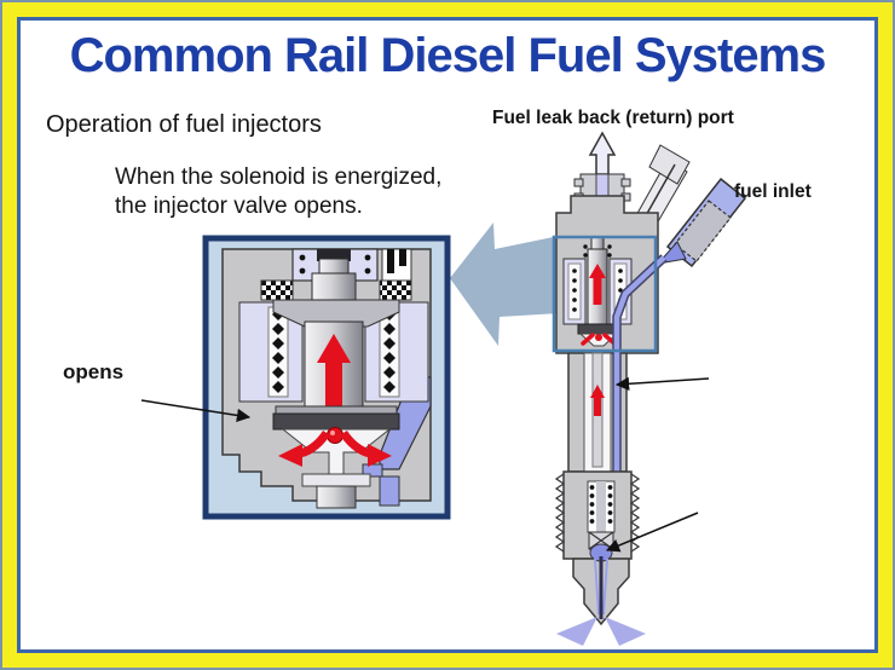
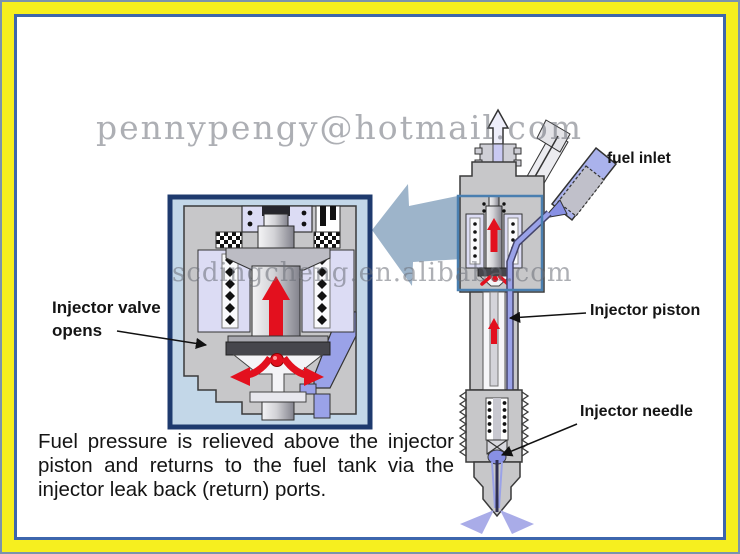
- Common Rail Diesel Fuel Systems
- Operation of fuel injectors
- When the solenoid is energized,
- the injector valve opens.
- Fuel leak back (return) port
  fuel inlet
+ Injector valve
  opens
+ Injector piston
+ Injector needle
+ Fuel pressure is relieved above the injector piston and returns to the fuel tank via the injector leak back (return) ports.
+ pennypengy@hotmail.com
+ scdingcheng.en.alibaba.com
